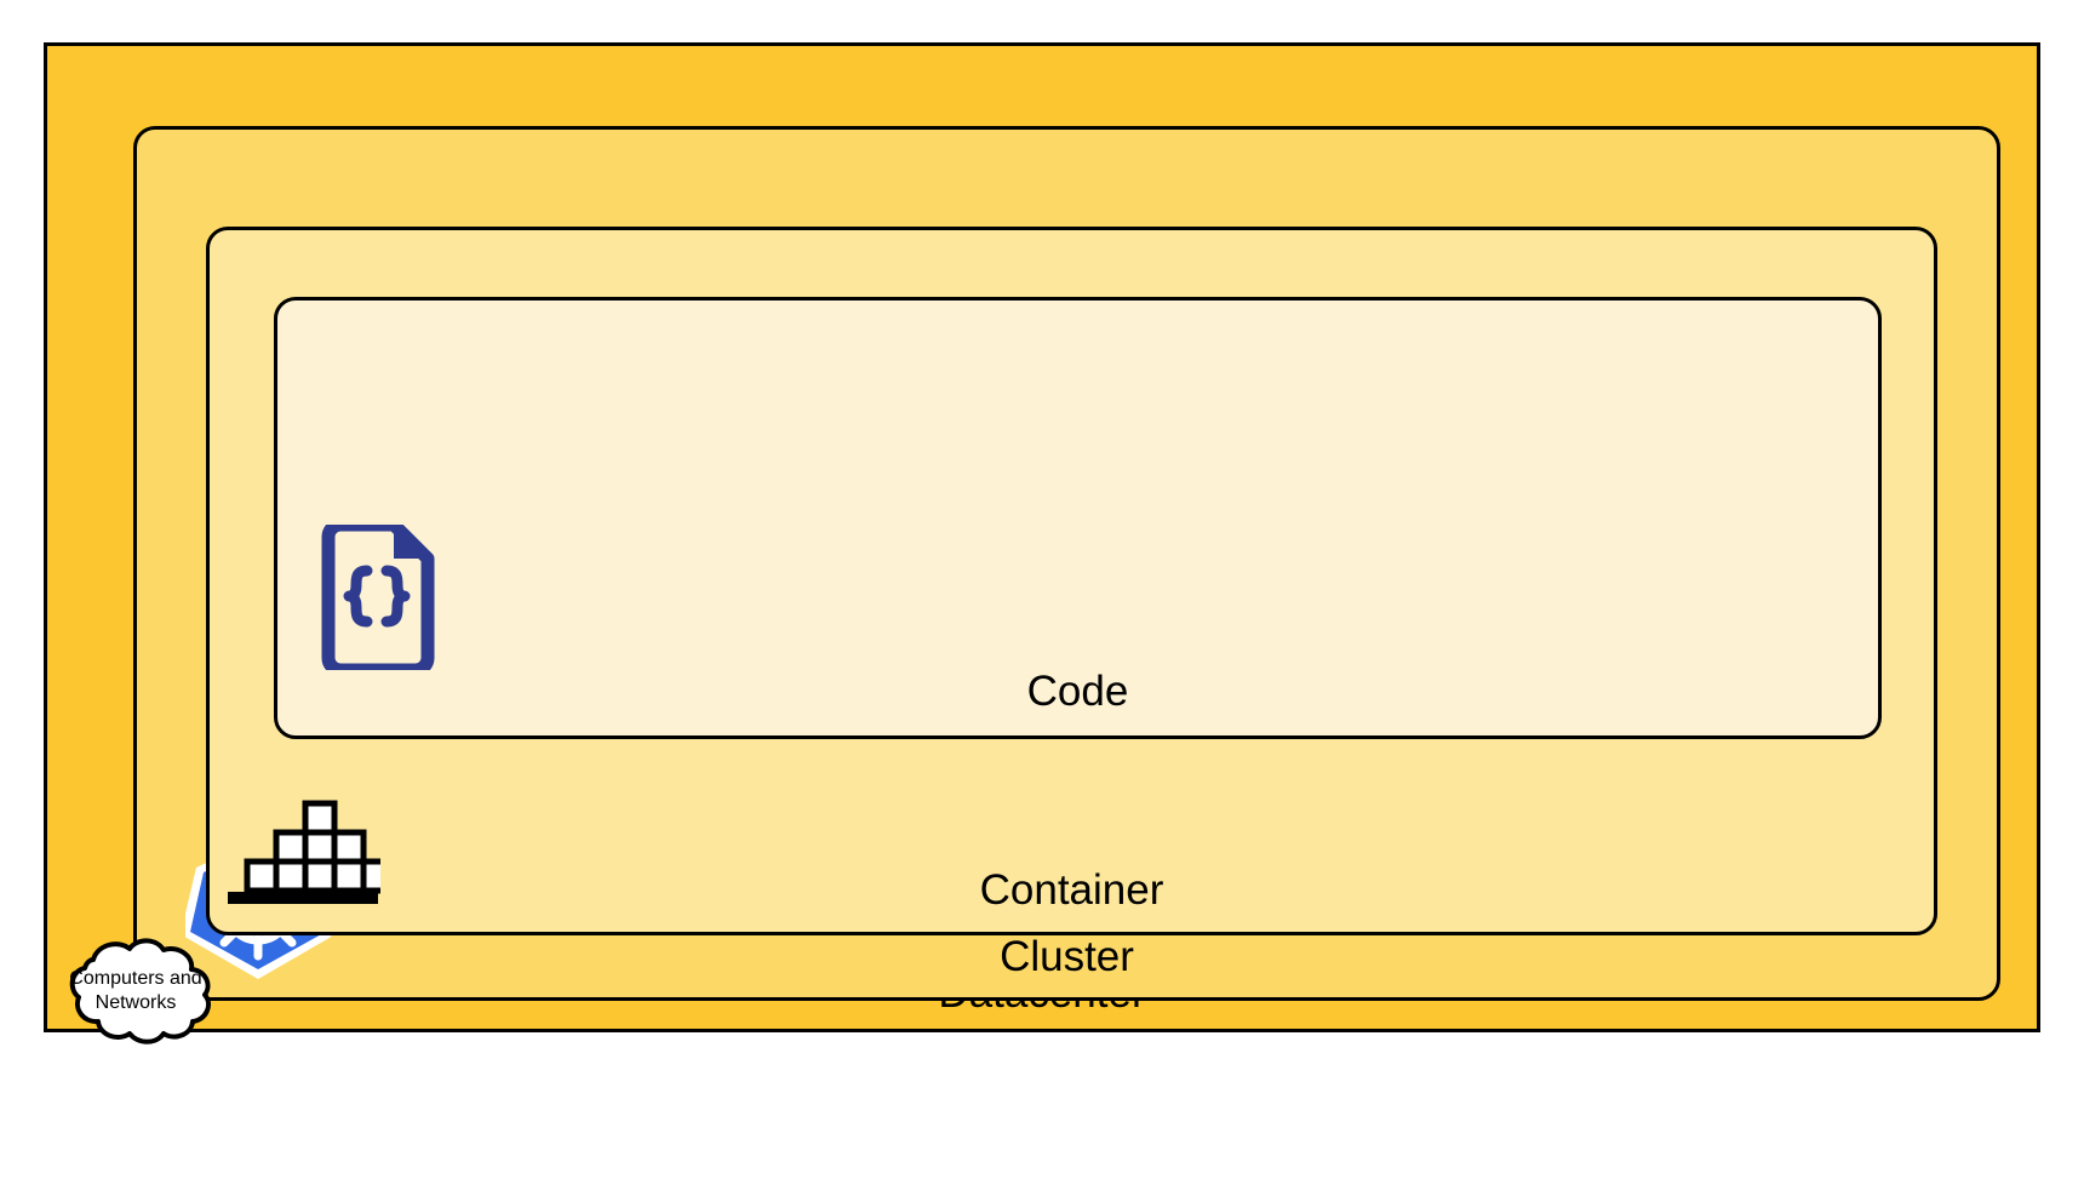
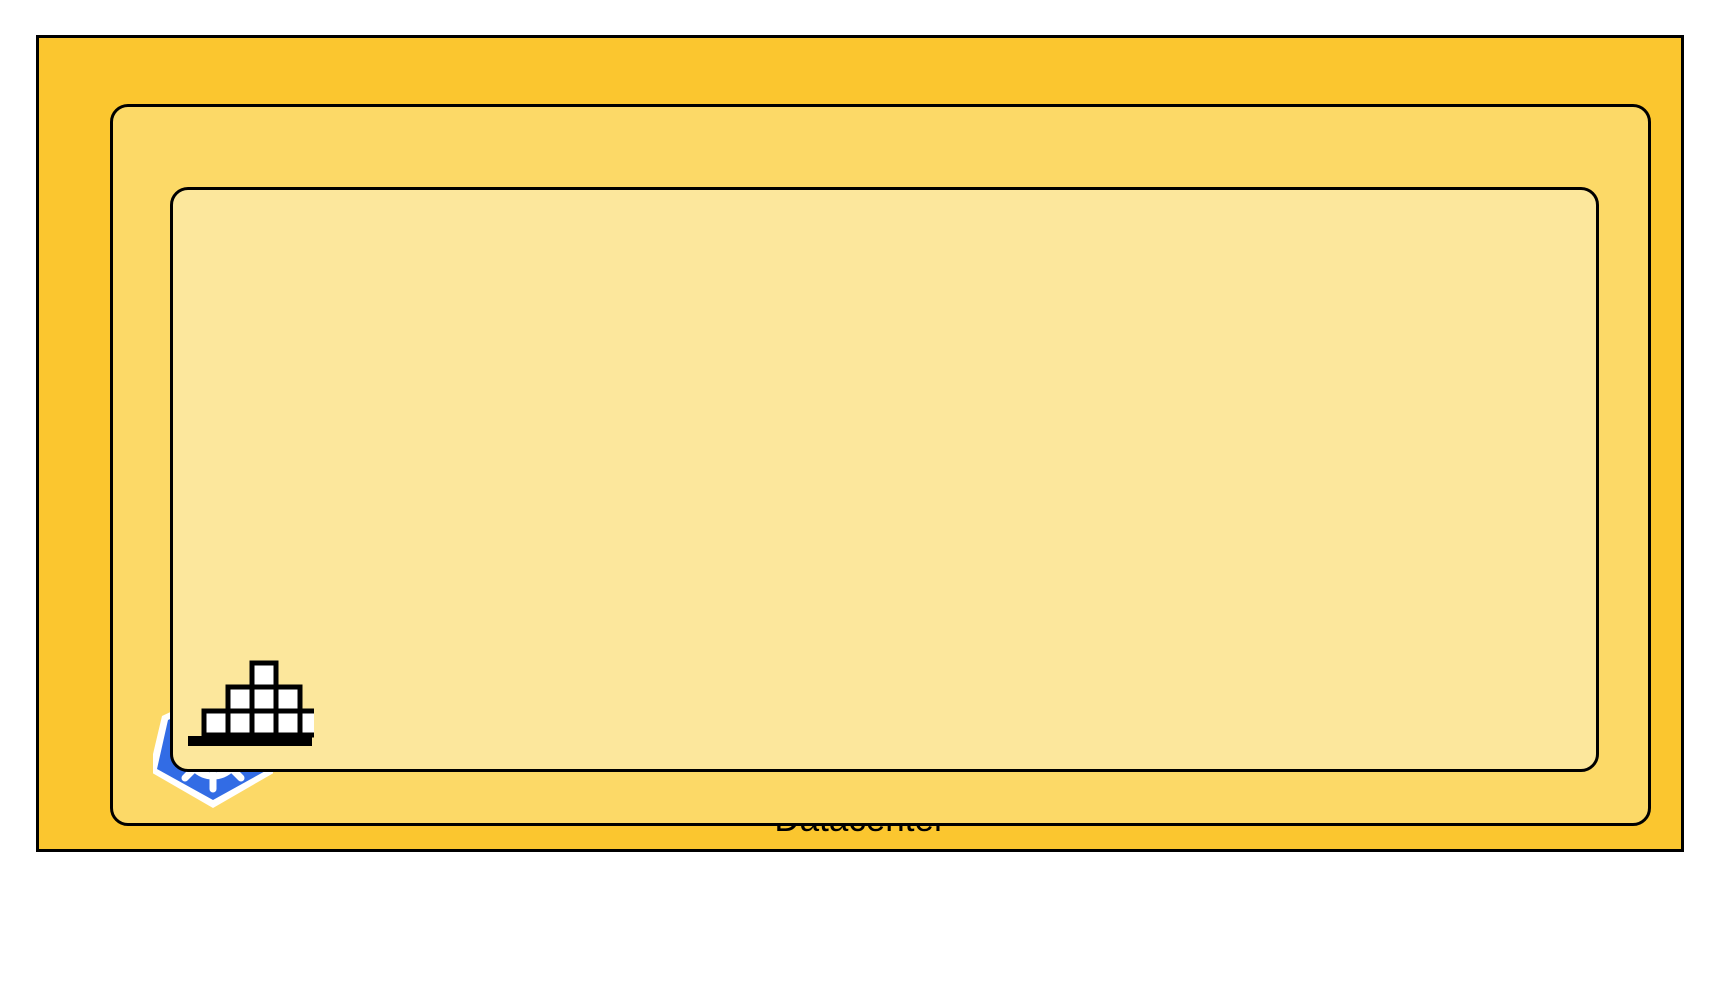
- Cluster
- Container
- Code
- Computers and
- Networks
